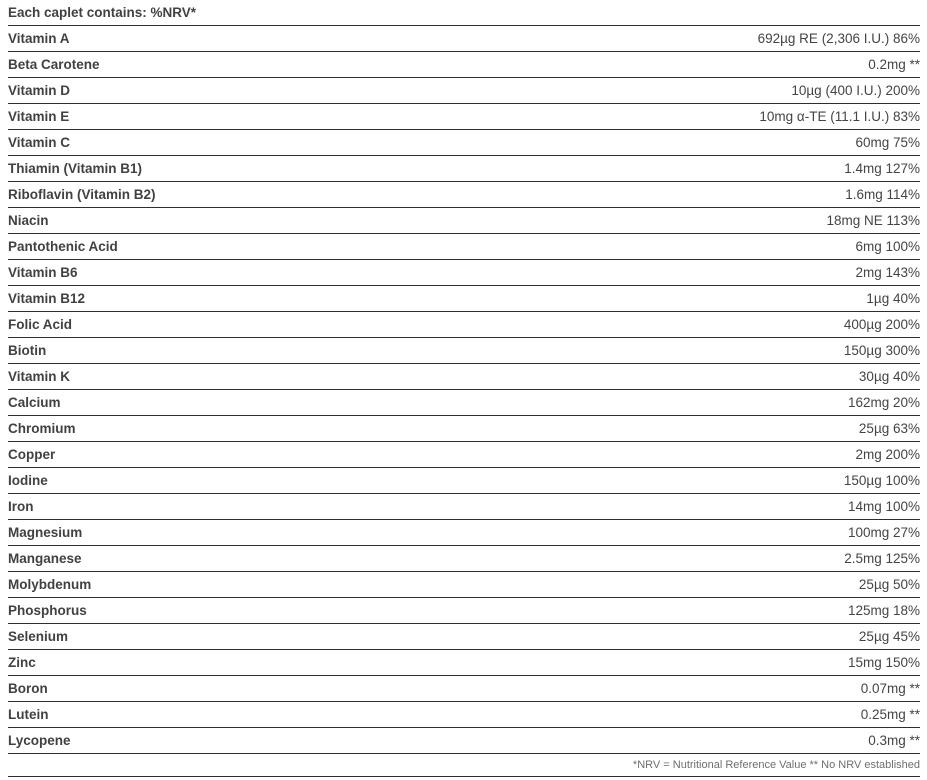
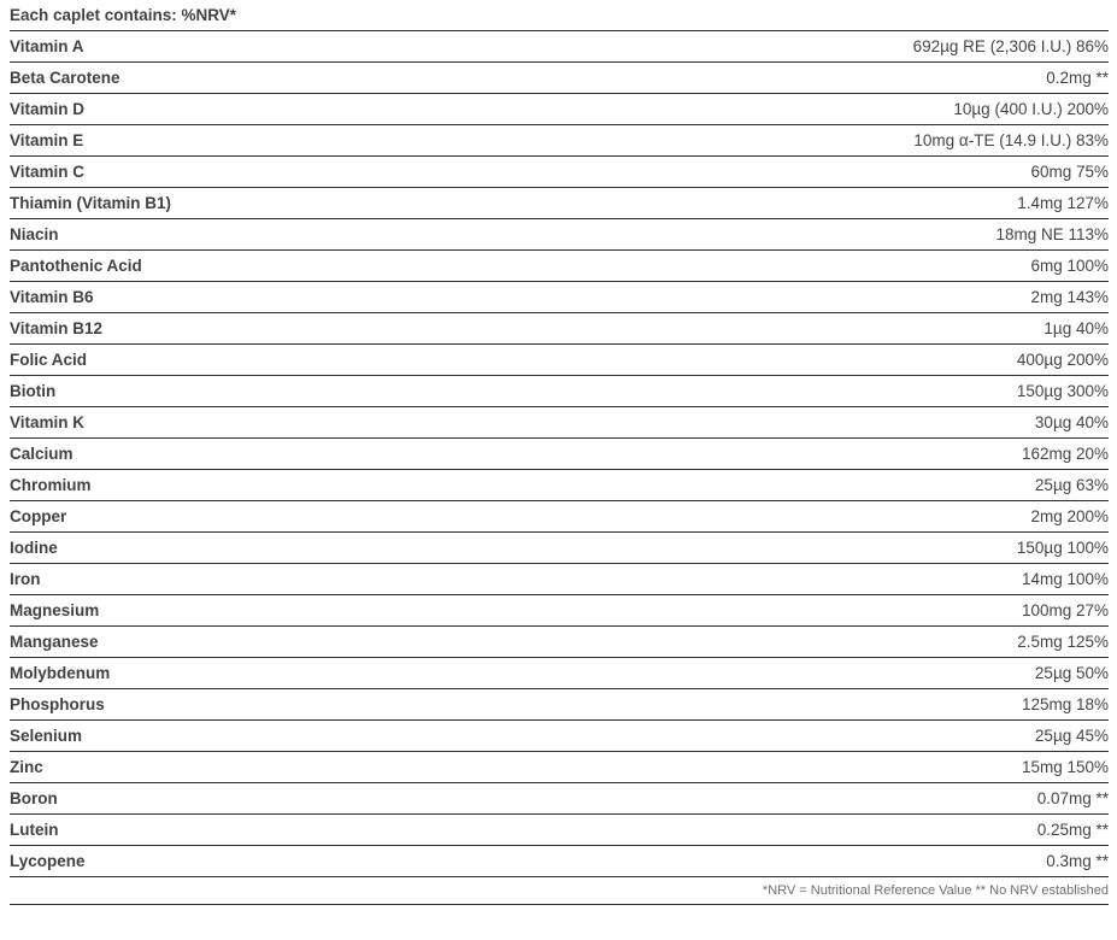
  Each caplet contains: %NRV*
  Vitamin A
  692µg RE (2,306 I.U.) 86%
  Beta Carotene
  0.2mg **
  Vitamin D
  10µg (400 I.U.) 200%
  Vitamin E
- 10mg α-TE (11.1 I.U.) 83%
+ 10mg α-TE (14.9 I.U.) 83%
  Vitamin C
  60mg 75%
  Thiamin (Vitamin B1)
  1.4mg 127%
- Riboflavin (Vitamin B2)
- 1.6mg 114%
  Niacin
  18mg NE 113%
  Pantothenic Acid
  6mg 100%
  Vitamin B6
  2mg 143%
  Vitamin B12
  1µg 40%
  Folic Acid
  400µg 200%
  Biotin
  150µg 300%
  Vitamin K
  30µg 40%
  Calcium
  162mg 20%
  Chromium
  25µg 63%
  Copper
  2mg 200%
  Iodine
  150µg 100%
  Iron
  14mg 100%
  Magnesium
  100mg 27%
  Manganese
  2.5mg 125%
  Molybdenum
  25µg 50%
  Phosphorus
  125mg 18%
  Selenium
  25µg 45%
  Zinc
  15mg 150%
  Boron
  0.07mg **
  Lutein
  0.25mg **
  Lycopene
  0.3mg **
  *NRV = Nutritional Reference Value ** No NRV established
